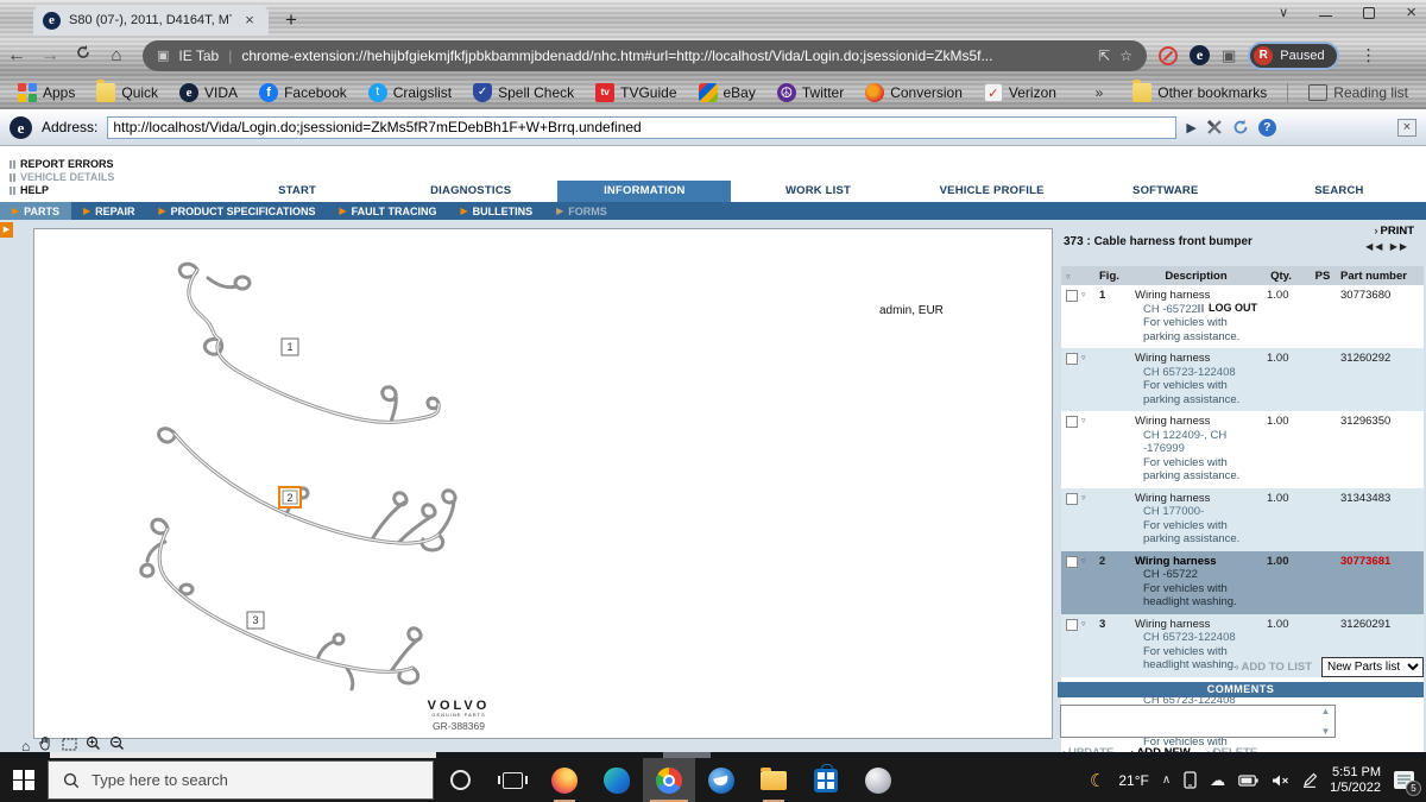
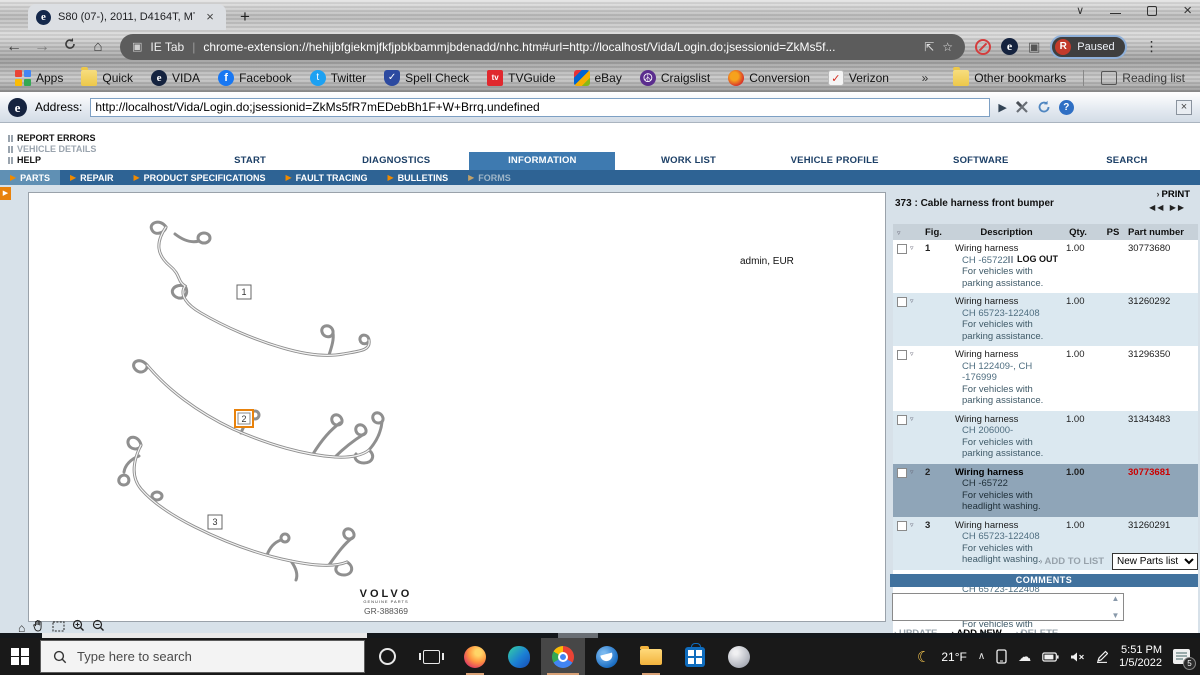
  e
  S80 (07-), 2011, D4164T, M
  ×
  +
  ∨
  ×
  ←
  →
  ⌂
  ▣
  IE Tab
  |
  chrome-extension://hehijbfgiekmjfkfjpbkbammjbdenadd/nhc.htm#url=http://localhost/Vida/Login.do;jsessionid=ZkMs5f...
  ⇱
  ☆
  e
  ▣
  R
  Paused
  ⋮
  Apps
  Quick
  e
  VIDA
  f
  Facebook
  t
- Craigslist
+ Twitter
  ✓
  Spell Check
  tv
  TVGuide
  eBay
  ☮
- Twitter
+ Craigslist
  Conversion
  ✓
  Verizon
  »
  Other bookmarks
  Reading list
  e
  Address:
  http://localhost/Vida/Login.do;jsessionid=ZkMs5fR7mEDebBh1F+W+Brrq.undefined
  ▶
  ?
  ×
  REPORT ERRORS
  VEHICLE DETAILS
  HELP
  admin, EUR
  LOG OUT
  START
  DIAGNOSTICS
  INFORMATION
  WORK LIST
  VEHICLE PROFILE
  SOFTWARE
  SEARCH
  ▶
  PARTS
  ▶
  REPAIR
  ▶
  PRODUCT SPECIFICATIONS
  ▶
  FAULT TRACING
  ▶
  BULLETINS
  ▶
  FORMS
  1
  2
  3
  VOLVO
  GR-388369
  ⌂
  › PRINT
  ◀◀ ▶▶
  373 : Cable harness front bumper
  Fig.
  Description
  Qty.
  PS
  Part number
  1
  Wiring harness
  CH -65722
  For vehicles with parking assistance.
  1.00
  30773680
  Wiring harness
  CH 65723-122408
  For vehicles with parking assistance.
  1.00
  31260292
  Wiring harness
  CH 122409-, CH -176999
  For vehicles with parking assistance.
  1.00
  31296350
  Wiring harness
- CH 177000-
+ CH 206000-
  For vehicles with parking assistance.
  1.00
  31343483
  2
  Wiring harness
  CH -65722
  For vehicles with headlight washing.
  1.00
  30773681
  3
  Wiring harness
  CH 65723-122408
  For vehicles with headlight washing.
  1.00
  31260291
  CH 65723-122408
  › ADD TO LIST
  New Parts list
  COMMENTS
  ▲
  ▼
  Type here to search
  ☾
  21°F
  ∧
  ☁
  5:51 PM
  1/5/2022
  5
